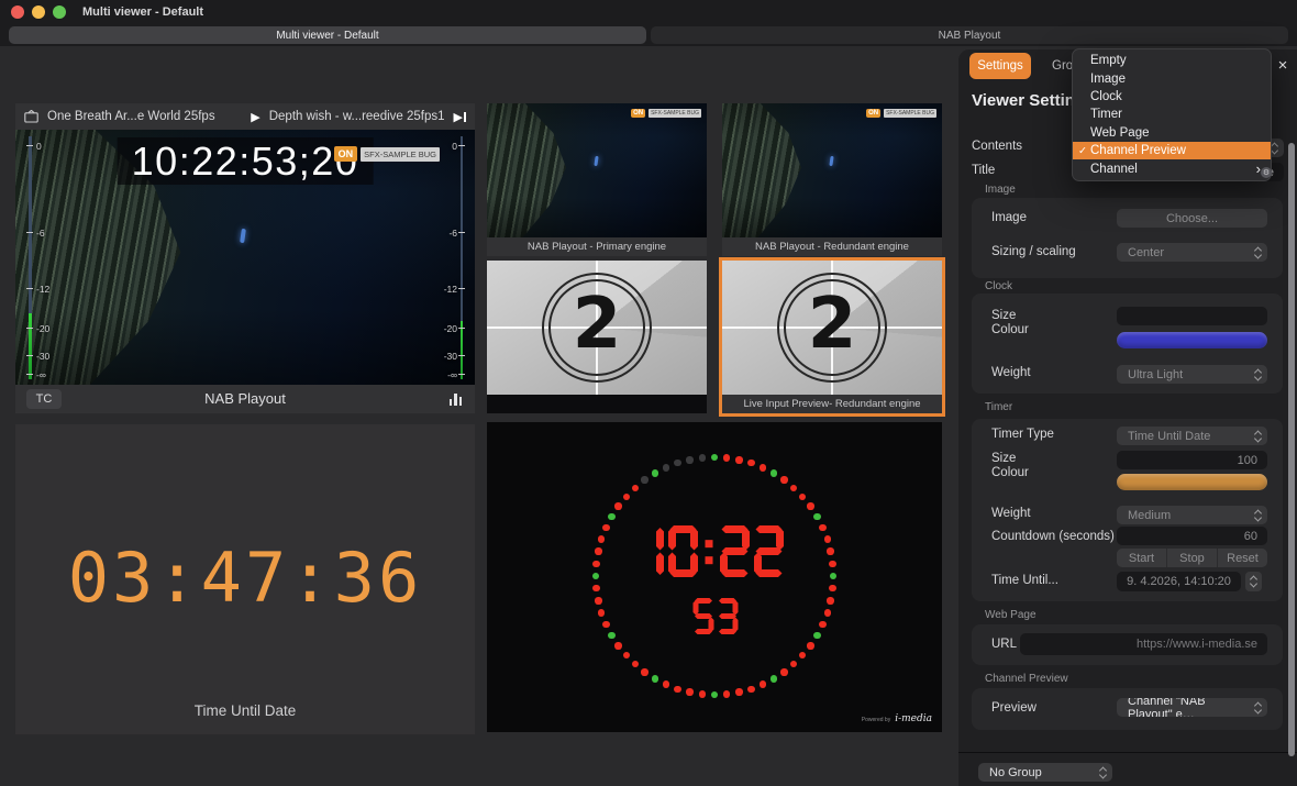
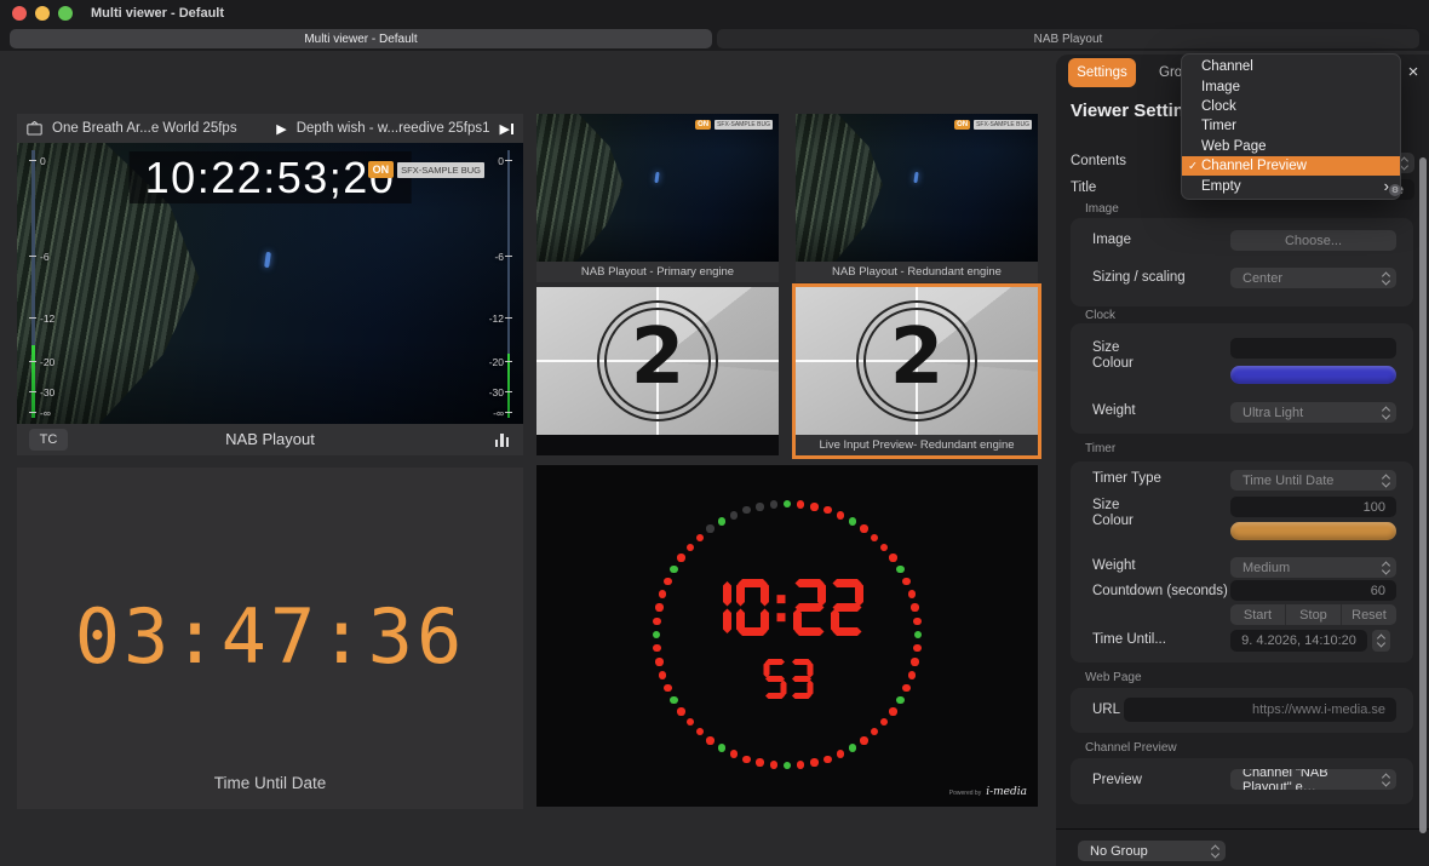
  Multi viewer - Default
  Multi viewer - Default
  NAB Playout
  One Breath Ar...e World 25fps
  ▶
  Depth wish - w...reedive 25fps1
  ▶
  0
  -6
  -12
  -20
  -30
  -∞
  0
  -6
  -12
  -20
  -30
  -∞
  10:22:53;2
  ON
  SFX-SAMPLE BUG
  TC
  NAB Playout
  NAB Playout - Primary engine
  NAB Playout - Redundant engine
  2
  2
  Live Input Preview- Redundant engine
  03:47:36
  Time Until Date
  i-media
  Settings
  ×
  Viewer Settin
  Contents
  Title
  Image
  Image
  Choose...
  Sizing / scaling
  Center
  Clock
  Size
  Colour
  Weight
  Ultra Light
  Timer
  Timer Type
  Time Until Date
  Size
  Colour
  100
  Weight
  Medium
  Countdown (seconds)
  60
  Start
  Stop
  Reset
  Time Until...
  9. 4.2026, 14:10:20
  Web Page
  URL
  https://www.i-media.se
  Channel Preview
  Preview
  Channel "NAB Playout" e…
  No Group
- Empty
+ Channel
  Image
  Clock
  Timer
  Web Page
  ✓
  Channel Preview
- Channel
+ Empty
  ›
